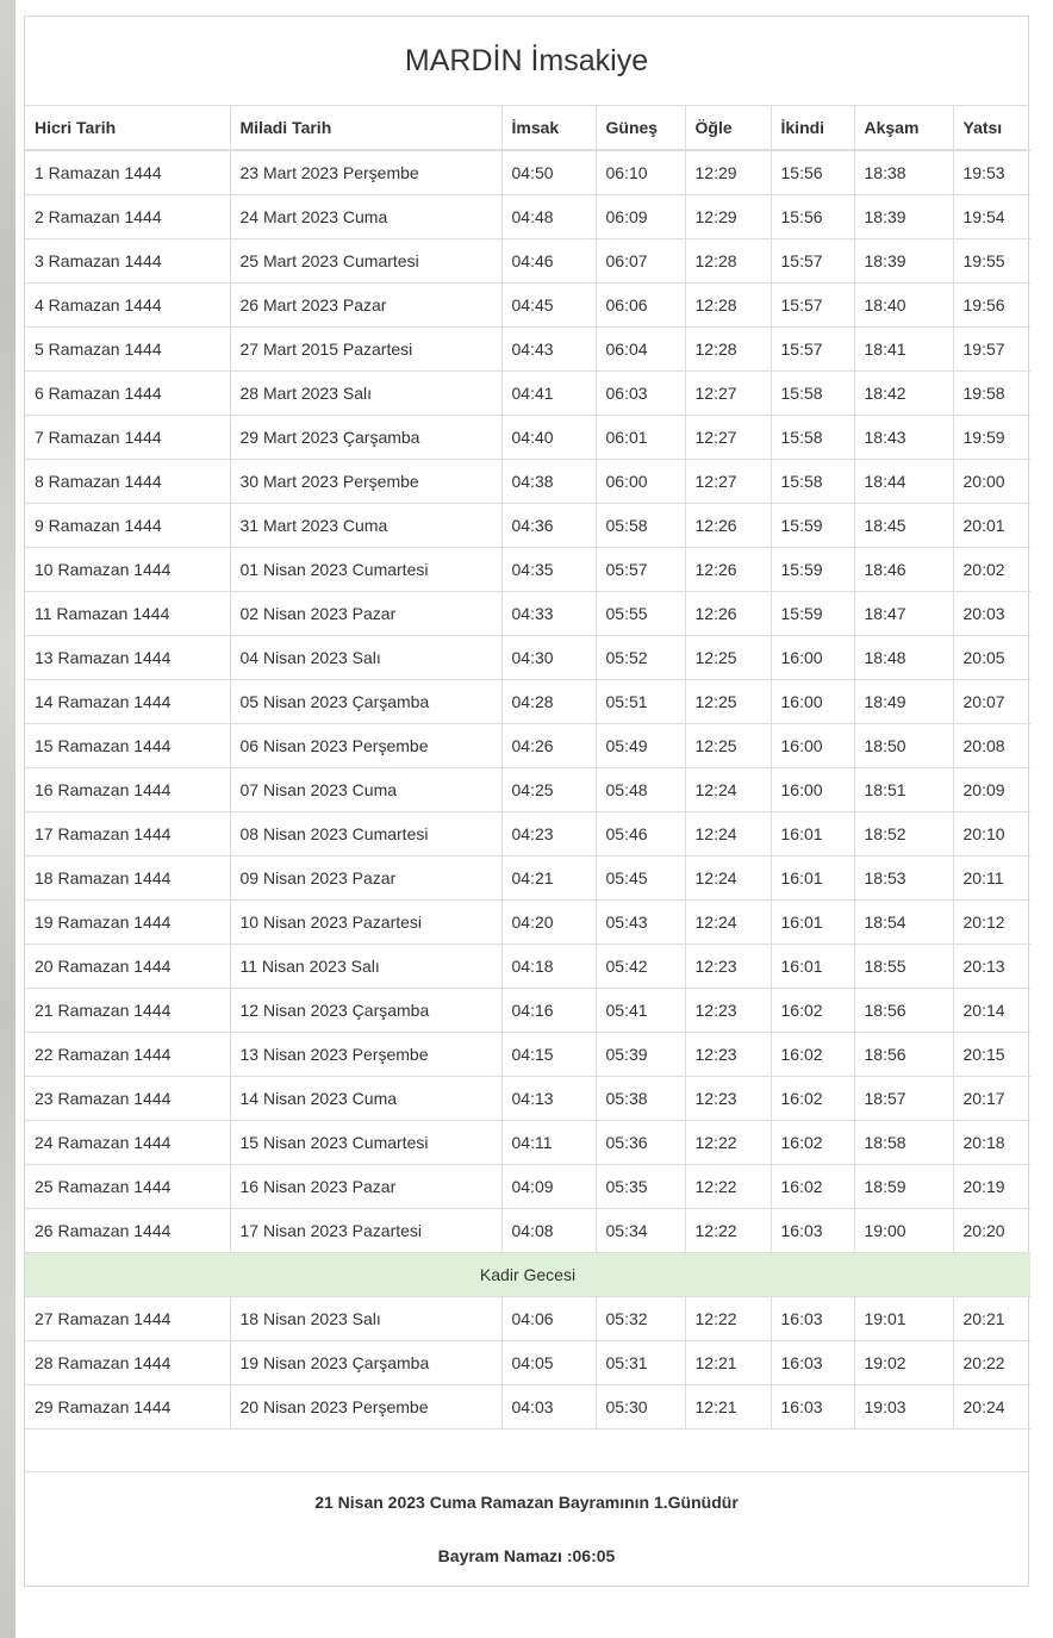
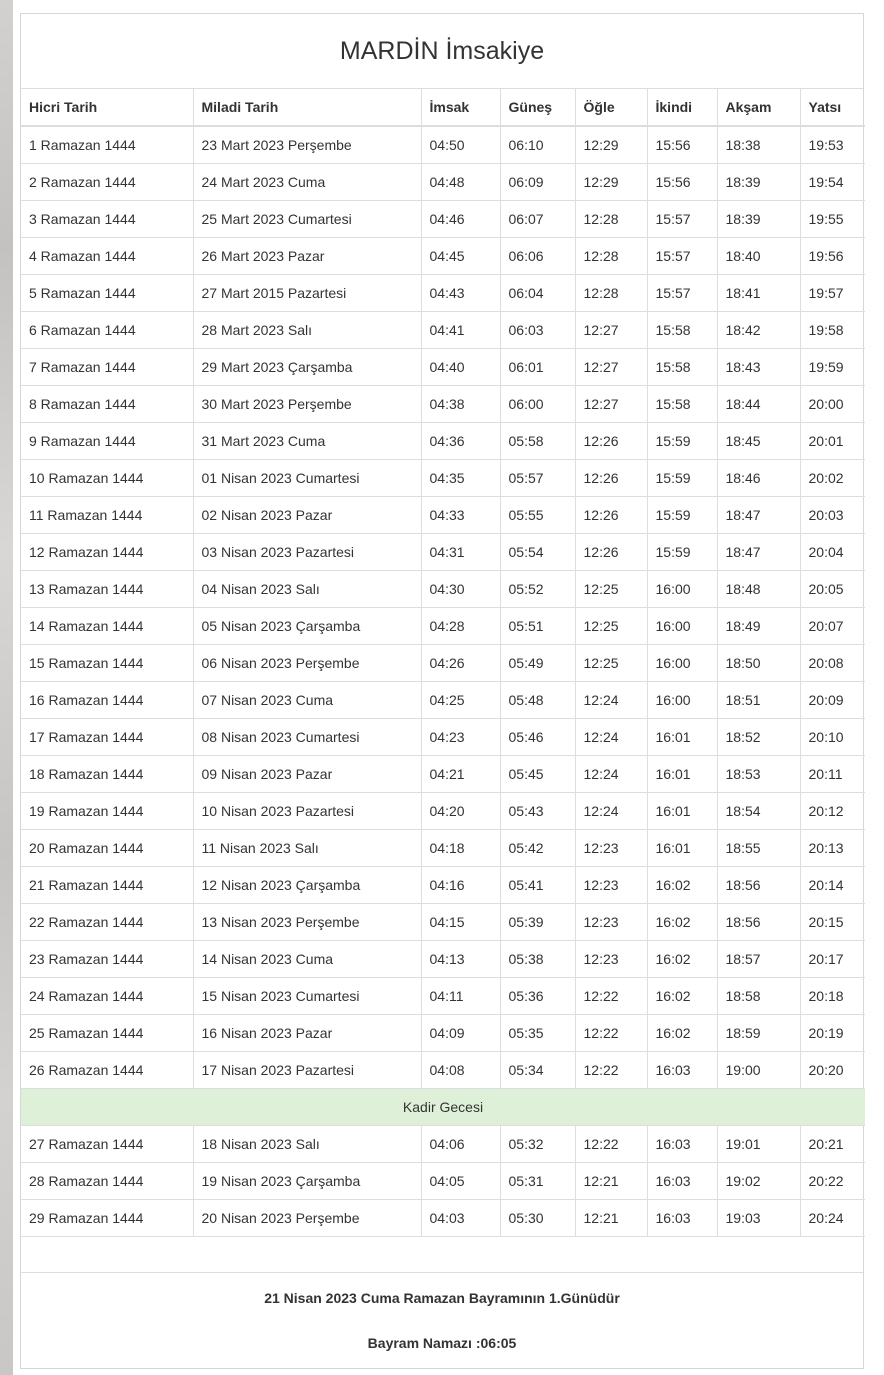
  MARDİN İmsakiye
  Hicri Tarih	Miladi Tarih	İmsak	Güneş	Öğle	İkindi	Akşam	Yatsı
  1 Ramazan 1444	23 Mart 2023 Perşembe	04:50	06:10	12:29	15:56	18:38	19:53
  2 Ramazan 1444	24 Mart 2023 Cuma	04:48	06:09	12:29	15:56	18:39	19:54
  3 Ramazan 1444	25 Mart 2023 Cumartesi	04:46	06:07	12:28	15:57	18:39	19:55
  4 Ramazan 1444	26 Mart 2023 Pazar	04:45	06:06	12:28	15:57	18:40	19:56
  5 Ramazan 1444	27 Mart 2015 Pazartesi	04:43	06:04	12:28	15:57	18:41	19:57
  6 Ramazan 1444	28 Mart 2023 Salı	04:41	06:03	12:27	15:58	18:42	19:58
  7 Ramazan 1444	29 Mart 2023 Çarşamba	04:40	06:01	12:27	15:58	18:43	19:59
  8 Ramazan 1444	30 Mart 2023 Perşembe	04:38	06:00	12:27	15:58	18:44	20:00
  9 Ramazan 1444	31 Mart 2023 Cuma	04:36	05:58	12:26	15:59	18:45	20:01
  10 Ramazan 1444	01 Nisan 2023 Cumartesi	04:35	05:57	12:26	15:59	18:46	20:02
  11 Ramazan 1444	02 Nisan 2023 Pazar	04:33	05:55	12:26	15:59	18:47	20:03
+ 12 Ramazan 1444	03 Nisan 2023 Pazartesi	04:31	05:54	12:26	15:59	18:47	20:04
  13 Ramazan 1444	04 Nisan 2023 Salı	04:30	05:52	12:25	16:00	18:48	20:05
  14 Ramazan 1444	05 Nisan 2023 Çarşamba	04:28	05:51	12:25	16:00	18:49	20:07
  15 Ramazan 1444	06 Nisan 2023 Perşembe	04:26	05:49	12:25	16:00	18:50	20:08
  16 Ramazan 1444	07 Nisan 2023 Cuma	04:25	05:48	12:24	16:00	18:51	20:09
  17 Ramazan 1444	08 Nisan 2023 Cumartesi	04:23	05:46	12:24	16:01	18:52	20:10
  18 Ramazan 1444	09 Nisan 2023 Pazar	04:21	05:45	12:24	16:01	18:53	20:11
  19 Ramazan 1444	10 Nisan 2023 Pazartesi	04:20	05:43	12:24	16:01	18:54	20:12
  20 Ramazan 1444	11 Nisan 2023 Salı	04:18	05:42	12:23	16:01	18:55	20:13
  21 Ramazan 1444	12 Nisan 2023 Çarşamba	04:16	05:41	12:23	16:02	18:56	20:14
  22 Ramazan 1444	13 Nisan 2023 Perşembe	04:15	05:39	12:23	16:02	18:56	20:15
  23 Ramazan 1444	14 Nisan 2023 Cuma	04:13	05:38	12:23	16:02	18:57	20:17
  24 Ramazan 1444	15 Nisan 2023 Cumartesi	04:11	05:36	12:22	16:02	18:58	20:18
  25 Ramazan 1444	16 Nisan 2023 Pazar	04:09	05:35	12:22	16:02	18:59	20:19
  26 Ramazan 1444	17 Nisan 2023 Pazartesi	04:08	05:34	12:22	16:03	19:00	20:20
  Kadir Gecesi
  27 Ramazan 1444	18 Nisan 2023 Salı	04:06	05:32	12:22	16:03	19:01	20:21
  28 Ramazan 1444	19 Nisan 2023 Çarşamba	04:05	05:31	12:21	16:03	19:02	20:22
  29 Ramazan 1444	20 Nisan 2023 Perşembe	04:03	05:30	12:21	16:03	19:03	20:24
  21 Nisan 2023 Cuma Ramazan Bayramının 1.Günüdür
  Bayram Namazı :06:05
